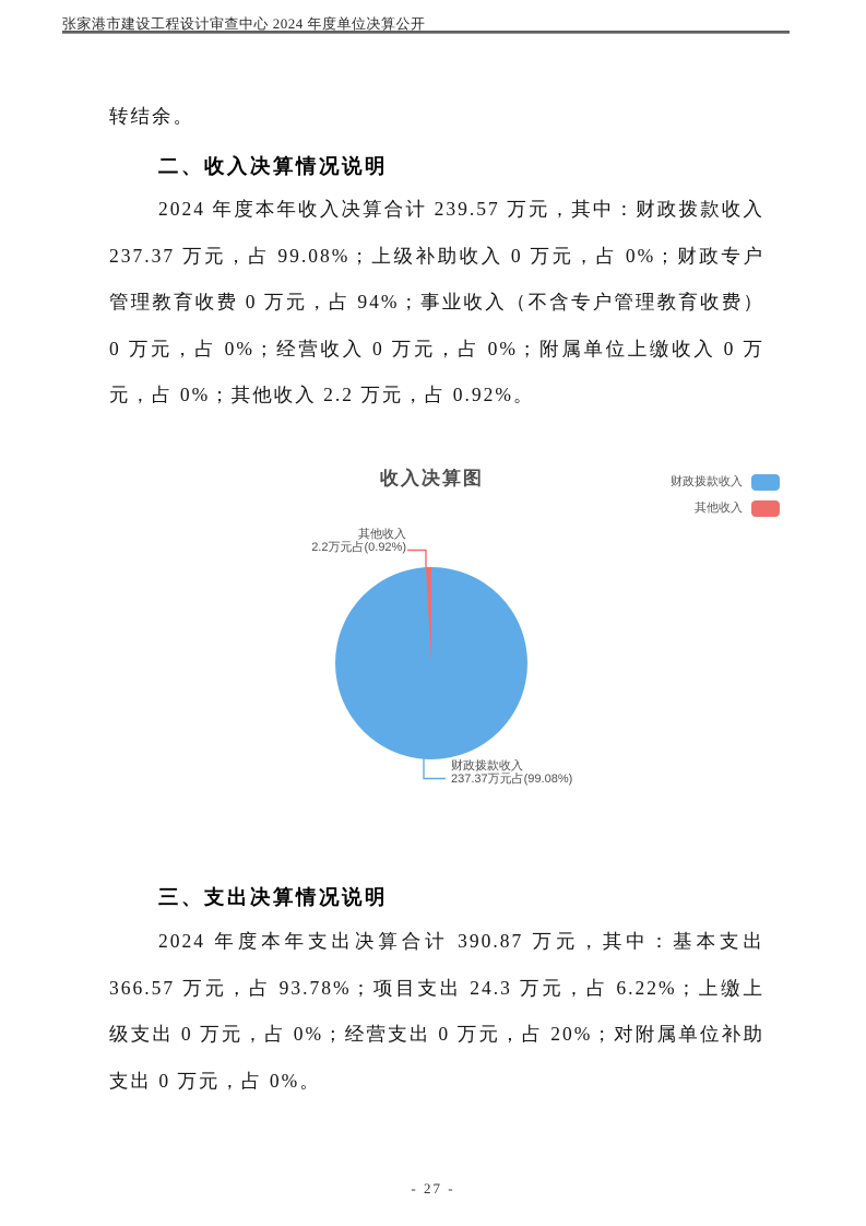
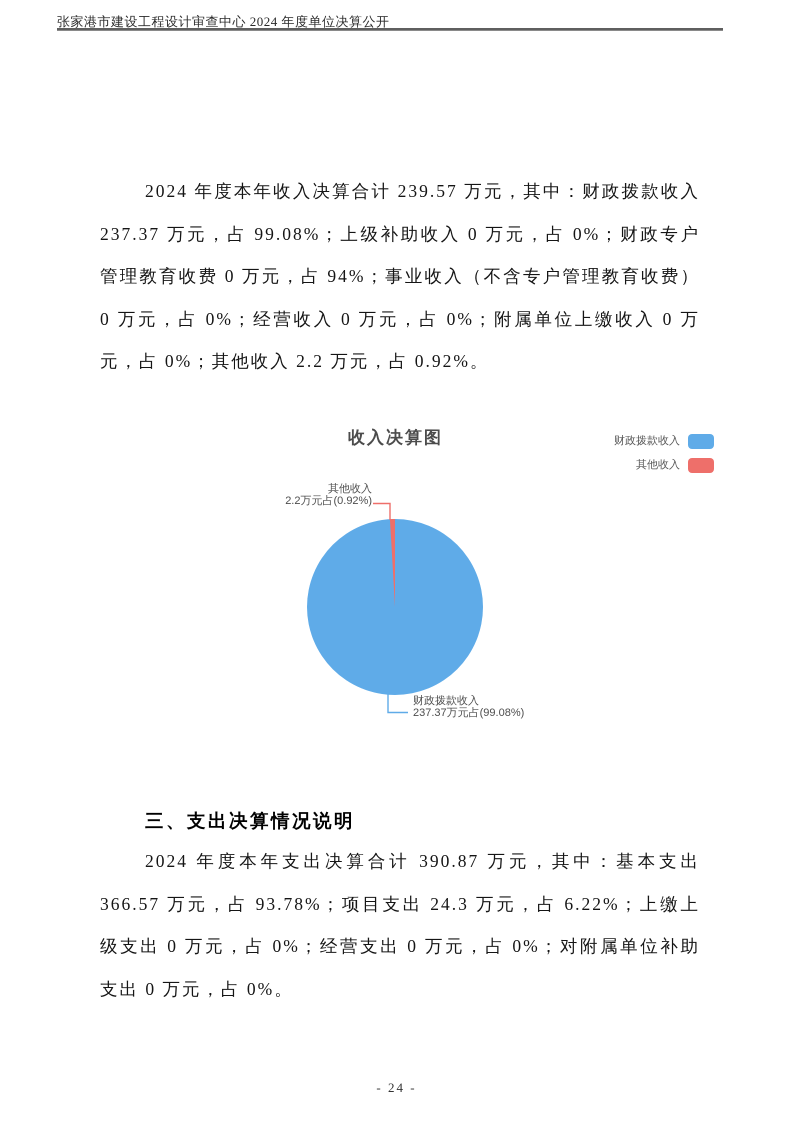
  张家港市建设工程设计审查中心 2024 年度单位决算公开
- 转结余。
- 二、收入决算情况说明
  2024 年度本年收入决算合计 239.57 万元，其中：财政拨款收入 237.37 万元，占 99.08%；上级补助收入 0 万元，占 0%；财政专户管理教育收费 0 万元，占 94%；事业收入（不含专户管理教育收费）0 万元，占 0%；经营收入 0 万元，占 0%；附属单位上缴收入 0 万元，占 0%；其他收入 2.2 万元，占 0.92%。
  收入决算图
  财政拨款收入
  其他收入
  其他收入
  2.2万元占(0.92%)
  财政拨款收入
  237.37万元占(99.08%)
  三、支出决算情况说明
- 2024 年度本年支出决算合计 390.87 万元，其中：基本支出 366.57 万元，占 93.78%；项目支出 24.3 万元，占 6.22%；上缴上级支出 0 万元，占 0%；经营支出 0 万元，占 20%；对附属单位补助支出 0 万元，占 0%。
+ 2024 年度本年支出决算合计 390.87 万元，其中：基本支出 366.57 万元，占 93.78%；项目支出 24.3 万元，占 6.22%；上缴上级支出 0 万元，占 0%；经营支出 0 万元，占 0%；对附属单位补助支出 0 万元，占 0%。
- - 27 -
+ - 24 -
